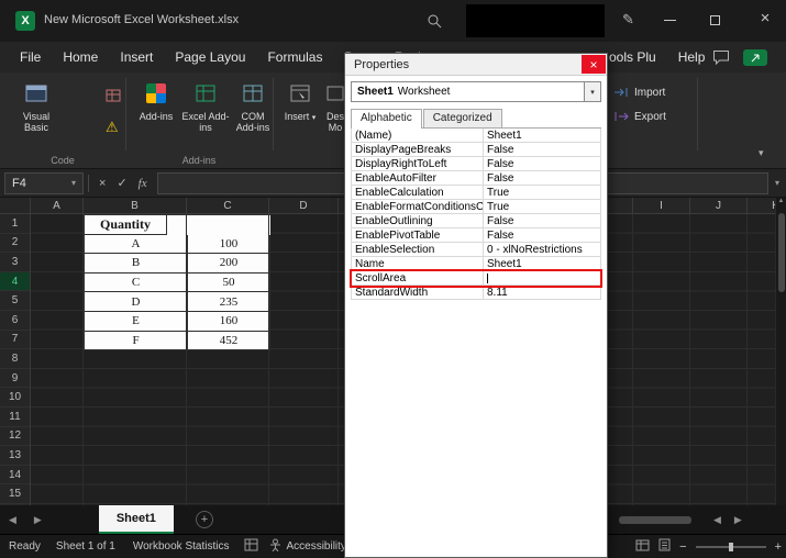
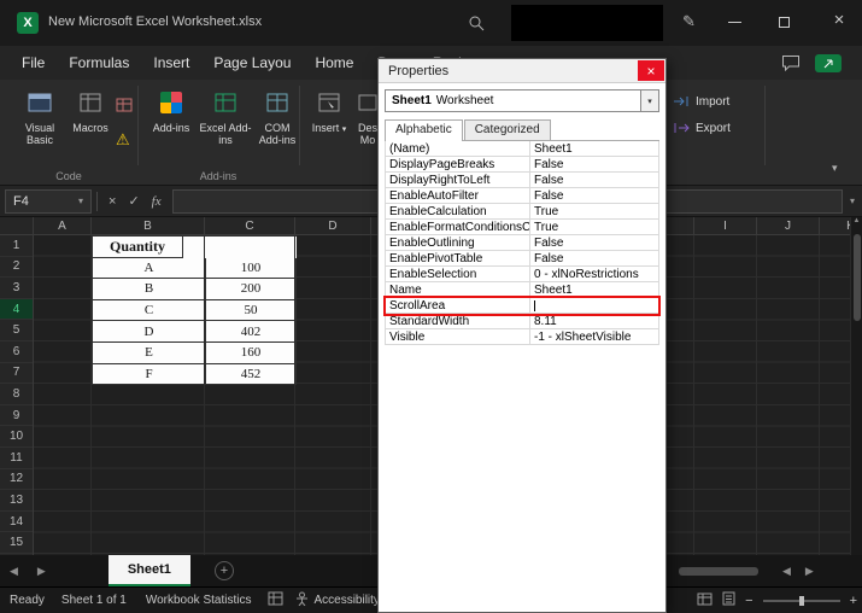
  X
  New Microsoft Excel Worksheet.xlsx
  ✎
  ×
  File
- Home
+ Formulas
  Insert
  Page Layou
- Formulas
+ Home
- ools Plu
- Help
  Visual Basic
+ Macros
  ⚠
  Code
  Add-ins
  Excel Add-ins
  COM Add-ins
  Add-ins
  Insert
  Des Mo
  Import
  Export
  ▾
  F4
  ▾
  ×
  ✓
  fx
  ▾
  A
  B
  C
  D
  I
  J
  1
  2
  3
  4
  5
  6
  7
  8
  9
  10
  11
  12
  13
  14
  15
  Quantity
  A
  100
  B
  200
  C
  50
  D
- 235
+ 402
  E
  160
  F
  452
  ◀
  ▶
  Sheet1
  +
  ◀
  ▶
  Ready
  Sheet 1 of 1
  Workbook Statistics
  Accessibilit
  −
  +
  Properties
  ×
  Sheet1
  Worksheet
  Alphabetic
  Categorized
  (Name)
  Sheet1
  DisplayPageBreaks
  False
  DisplayRightToLeft
  False
  EnableAutoFilter
  False
  EnableCalculation
  True
  EnableFormatConditionsC
  True
  EnableOutlining
  False
  EnablePivotTable
  False
  EnableSelection
  0 - xlNoRestrictions
  Name
  Sheet1
  ScrollArea
  StandardWidth
  8.11
+ Visible
+ -1 - xlSheetVisible
